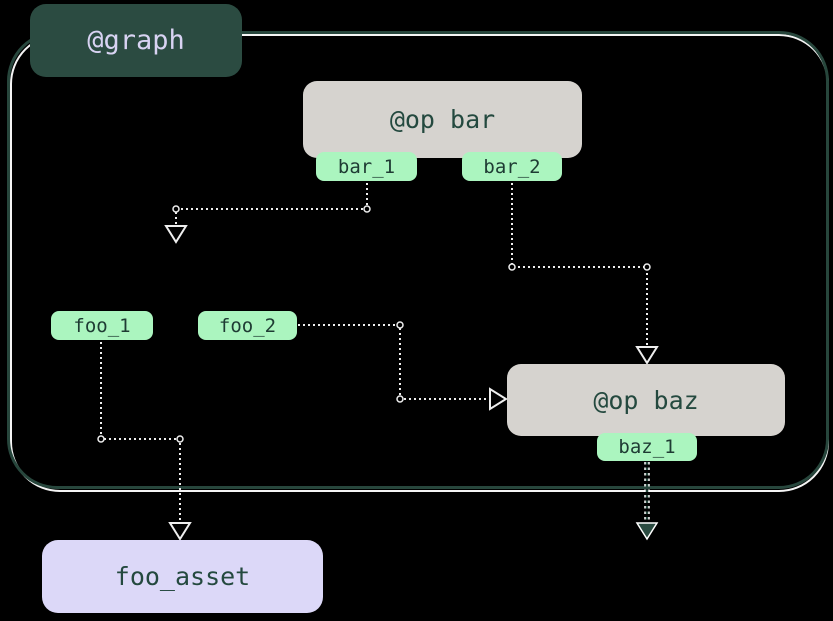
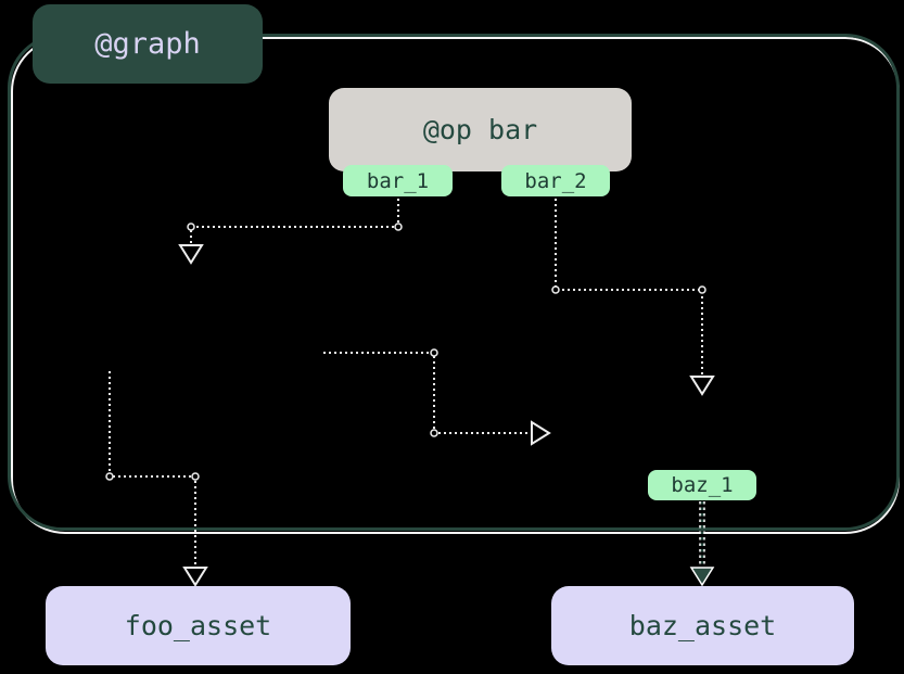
  @graph
  @op bar
  bar_1
  bar_2
- foo_1
- foo_2
- @op baz
  baz_1
  foo_asset
+ baz_asset
